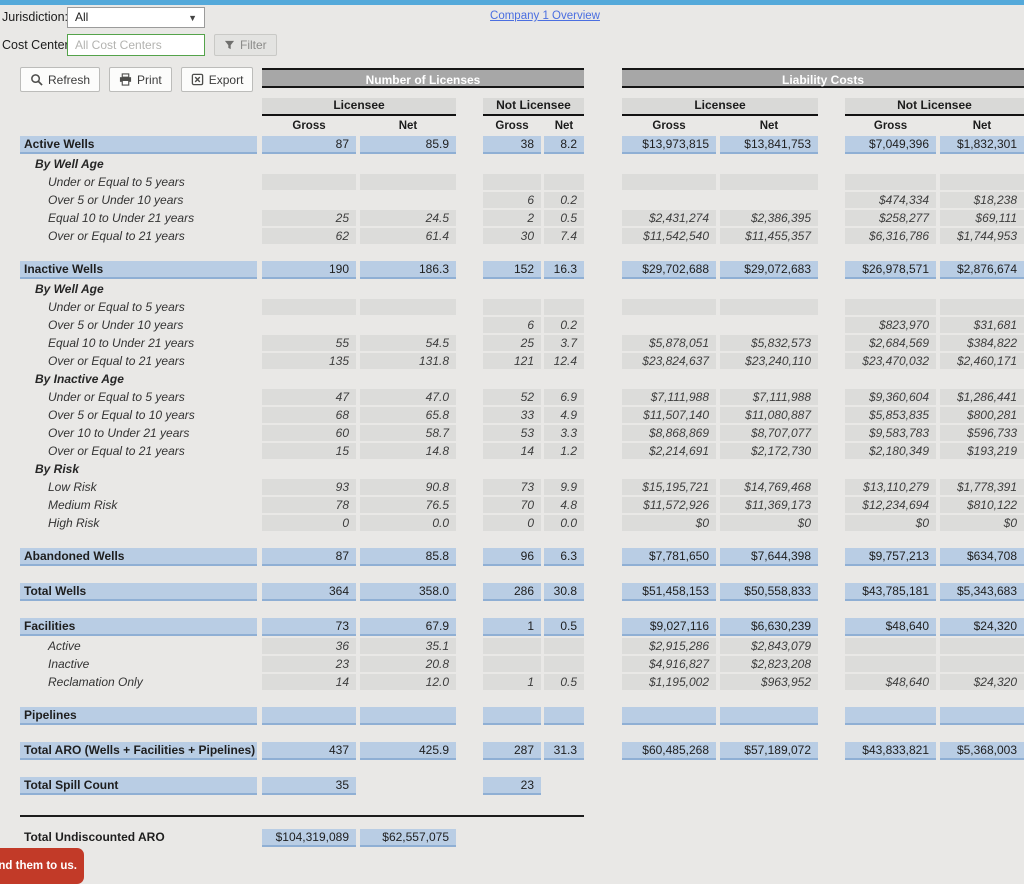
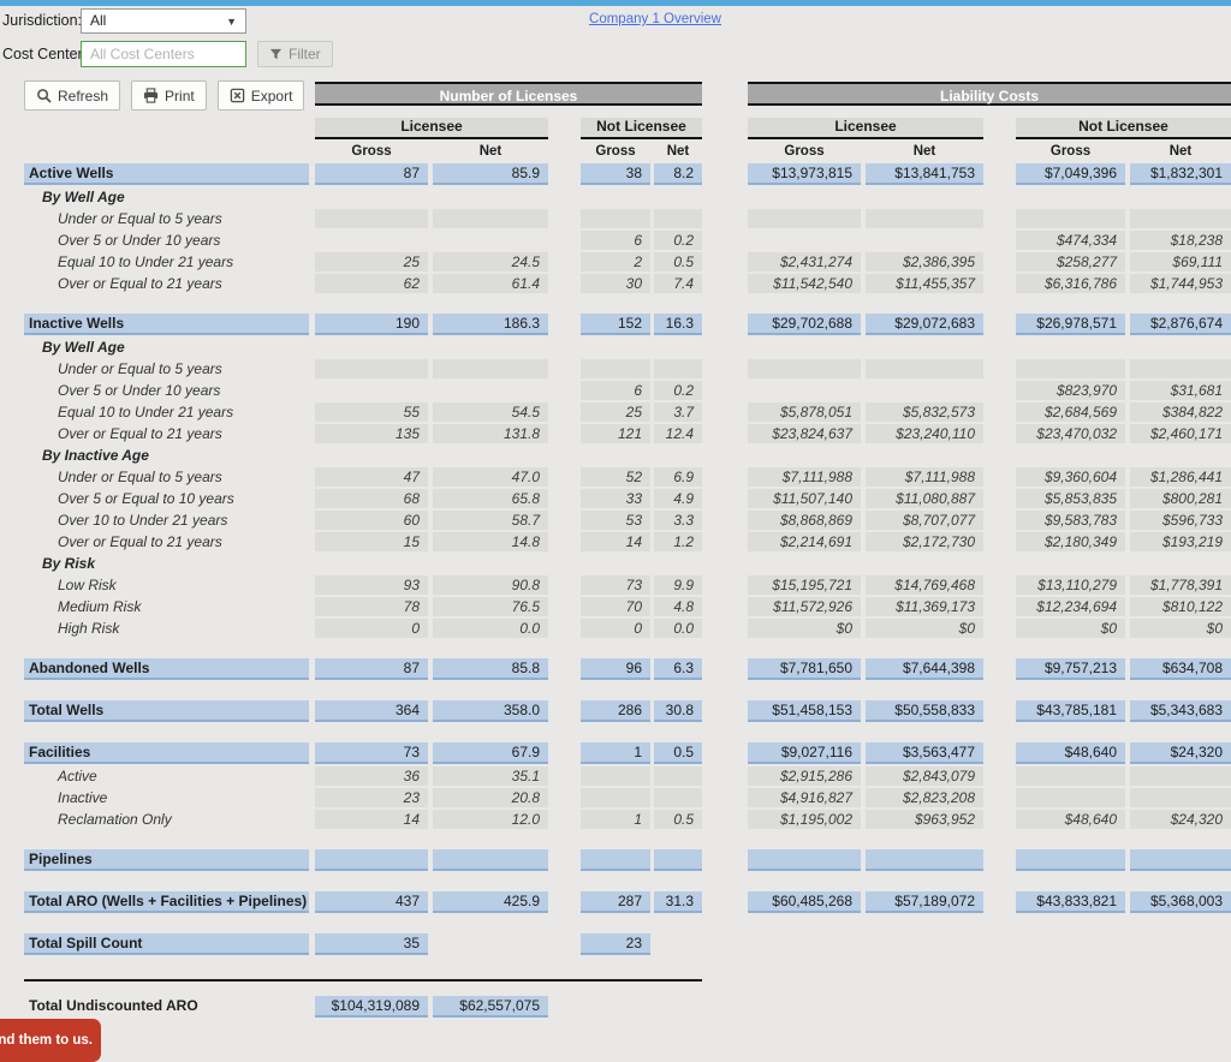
  Jurisdiction
  All
  ▼
  Cost Cente
  All Cost Centers
  Filter
  Company 1 Overview
  Refresh
  Print
  Export
  Number of Licenses
  Liability Costs
  Licensee
  Not Licensee
  Licensee
  Not Licensee
  Gross
  Net
  Gross
  Net
  Gross
  Net
  Gross
  Net
  Active Wells
  87
  85.9
  38
  8.2
  $13,973,815
  $13,841,753
  $7,049,396
  $1,832,301
  By Well Age
  Under or Equal to 5 years
  Over 5 or Under 10 years
  6
  0.2
  $474,334
  $18,238
  Equal 10 to Under 21 years
  25
  24.5
  2
  0.5
  $2,431,274
  $2,386,395
  $258,277
  $69,111
  Over or Equal to 21 years
  62
  61.4
  30
  7.4
  $11,542,540
  $11,455,357
  $6,316,786
  $1,744,953
  Inactive Wells
  190
  186.3
  152
  16.3
  $29,702,688
  $29,072,683
  $26,978,571
  $2,876,674
  By Well Age
  Under or Equal to 5 years
  Over 5 or Under 10 years
  6
  0.2
  $823,970
  $31,681
  Equal 10 to Under 21 years
  55
  54.5
  25
  3.7
  $5,878,051
  $5,832,573
  $2,684,569
  $384,822
  Over or Equal to 21 years
  135
  131.8
  121
  12.4
  $23,824,637
  $23,240,110
  $23,470,032
  $2,460,171
  By Inactive Age
  Under or Equal to 5 years
  47
  47.0
  52
  6.9
  $7,111,988
  $7,111,988
  $9,360,604
  $1,286,441
  Over 5 or Equal to 10 years
  68
  65.8
  33
  4.9
  $11,507,140
  $11,080,887
  $5,853,835
  $800,281
  Over 10 to Under 21 years
  60
  58.7
  53
  3.3
  $8,868,869
  $8,707,077
  $9,583,783
  $596,733
  Over or Equal to 21 years
  15
  14.8
  14
  1.2
  $2,214,691
  $2,172,730
  $2,180,349
  $193,219
  By Risk
  Low Risk
  93
  90.8
  73
  9.9
  $15,195,721
  $14,769,468
  $13,110,279
  $1,778,391
  Medium Risk
  78
  76.5
  70
  4.8
  $11,572,926
  $11,369,173
  $12,234,694
  $810,122
  High Risk
  0
  0.0
  0
  0.0
  $0
  $0
  $0
  $0
  Abandoned Wells
  87
  85.8
  96
  6.3
  $7,781,650
  $7,644,398
  $9,757,213
  $634,708
  Total Wells
  364
  358.0
  286
  30.8
  $51,458,153
  $50,558,833
  $43,785,181
  $5,343,683
  Facilities
  73
  67.9
  1
  0.5
  $9,027,116
- $6,630,239
+ $3,563,477
  $48,640
  $24,320
  Active
  36
  35.1
  $2,915,286
  $2,843,079
  Inactive
  23
  20.8
  $4,916,827
  $2,823,208
  Reclamation Only
  14
  12.0
  1
  0.5
  $1,195,002
  $963,952
  $48,640
  $24,320
  Pipelines
  Total ARO (Wells + Facilities + Pipelines)
  437
  425.9
  287
  31.3
  $60,485,268
  $57,189,072
  $43,833,821
  $5,368,003
  Total Spill Count
  35
  23
  Total Undiscounted ARO
  $104,319,089
  $62,557,075
  nd them to us.
